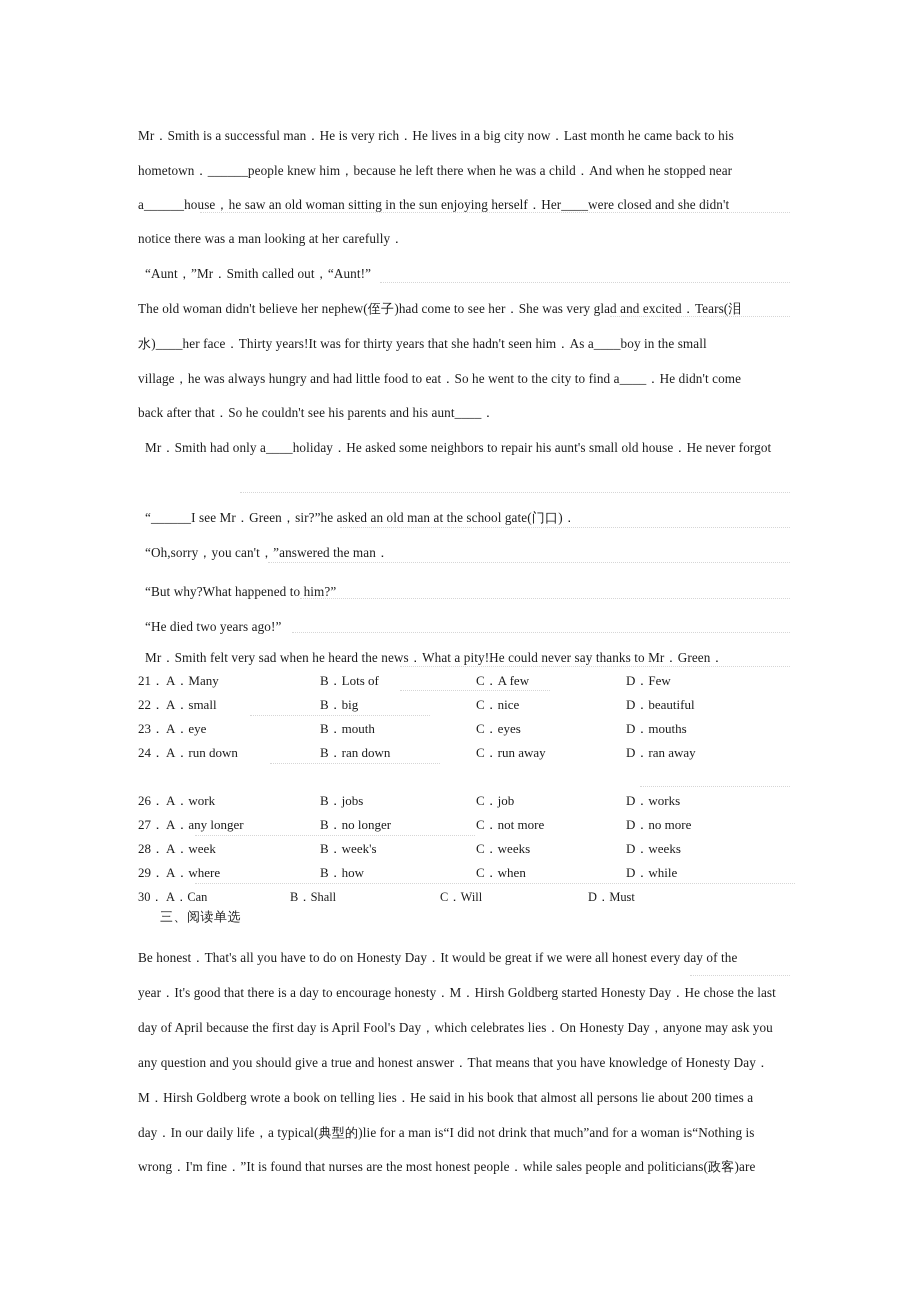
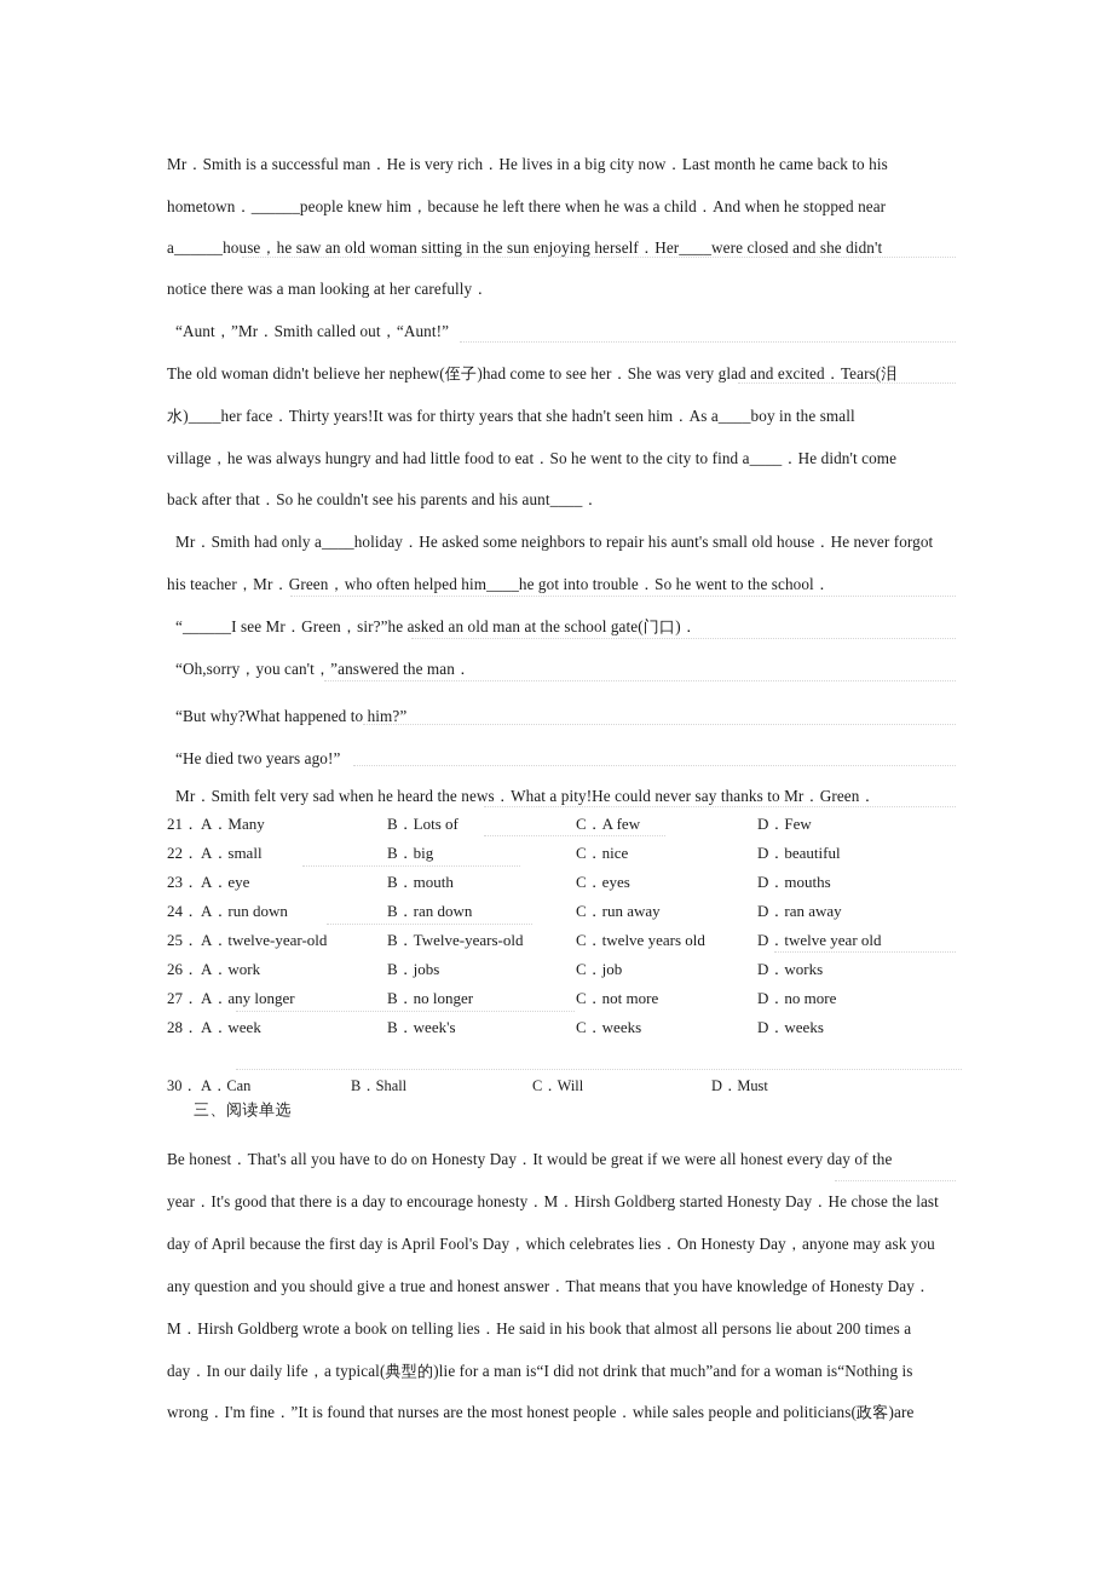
  Mr．Smith is a successful man．He is very rich．He lives in a big city now．Last month he came back to his
  hometown．______people knew him，because he left there when he was a child．And when he stopped near
  a______house，he saw an old woman sitting in the sun enjoying herself．Her____were closed and she didn't
  notice there was a man looking at her carefully．
  “Aunt，”Mr．Smith called out，“Aunt!”
  The old woman didn't believe her nephew(侄子)had come to see her．She was very glad and excited．Tears(泪
  水)____her face．Thirty years!It was for thirty years that she hadn't seen him．As a____boy in the small
  village，he was always hungry and had little food to eat．So he went to the city to find a____．He didn't come
  back after that．So he couldn't see his parents and his aunt____．
  Mr．Smith had only a____holiday．He asked some neighbors to repair his aunt's small old house．He never forgot
+ his teacher，Mr．Green，who often helped him____he got into trouble．So he went to the school．
  “______I see Mr．Green，sir?”he asked an old man at the school gate(门口)．
  “Oh,sorry，you can't，”answered the man．
  “But why?What happened to him?”
  “He died two years ago!”
  Mr．Smith felt very sad when he heard the news．What a pity!He could never say thanks to Mr．Green．
  21．
  A．Many
  B．Lots of
  C．A few
  D．Few
  22．
  A．small
  B．big
  C．nice
  D．beautiful
  23．
  A．eye
  B．mouth
  C．eyes
  D．mouths
  24．
  A．run down
  B．ran down
  C．run away
  D．ran away
+ 25．
+ A．twelve-year-old
+ B．Twelve-years-old
+ C．twelve years old
+ D．twelve year old
  26．
  A．work
  B．jobs
  C．job
  D．works
  27．
  A．any longer
  B．no longer
  C．not more
  D．no more
  28．
  A．week
  B．week's
  C．weeks
  D．weeks
- 29．
- A．where
- B．how
- C．when
- D．while
  30．
  A．Can
  B．Shall
  C．Will
  D．Must
  三、阅读单选
  Be honest．That's all you have to do on Honesty Day．It would be great if we were all honest every day of the
  year．It's good that there is a day to encourage honesty．M．Hirsh Goldberg started Honesty Day．He chose the last
  day of April because the first day is April Fool's Day，which celebrates lies．On Honesty Day，anyone may ask you
  any question and you should give a true and honest answer．That means that you have knowledge of Honesty Day．
  M．Hirsh Goldberg wrote a book on telling lies．He said in his book that almost all persons lie about 200 times a
  day．In our daily life，a typical(典型的)lie for a man is“I did not drink that much”and for a woman is“Nothing is
  wrong．I'm fine．”It is found that nurses are the most honest people．while sales people and politicians(政客)are
